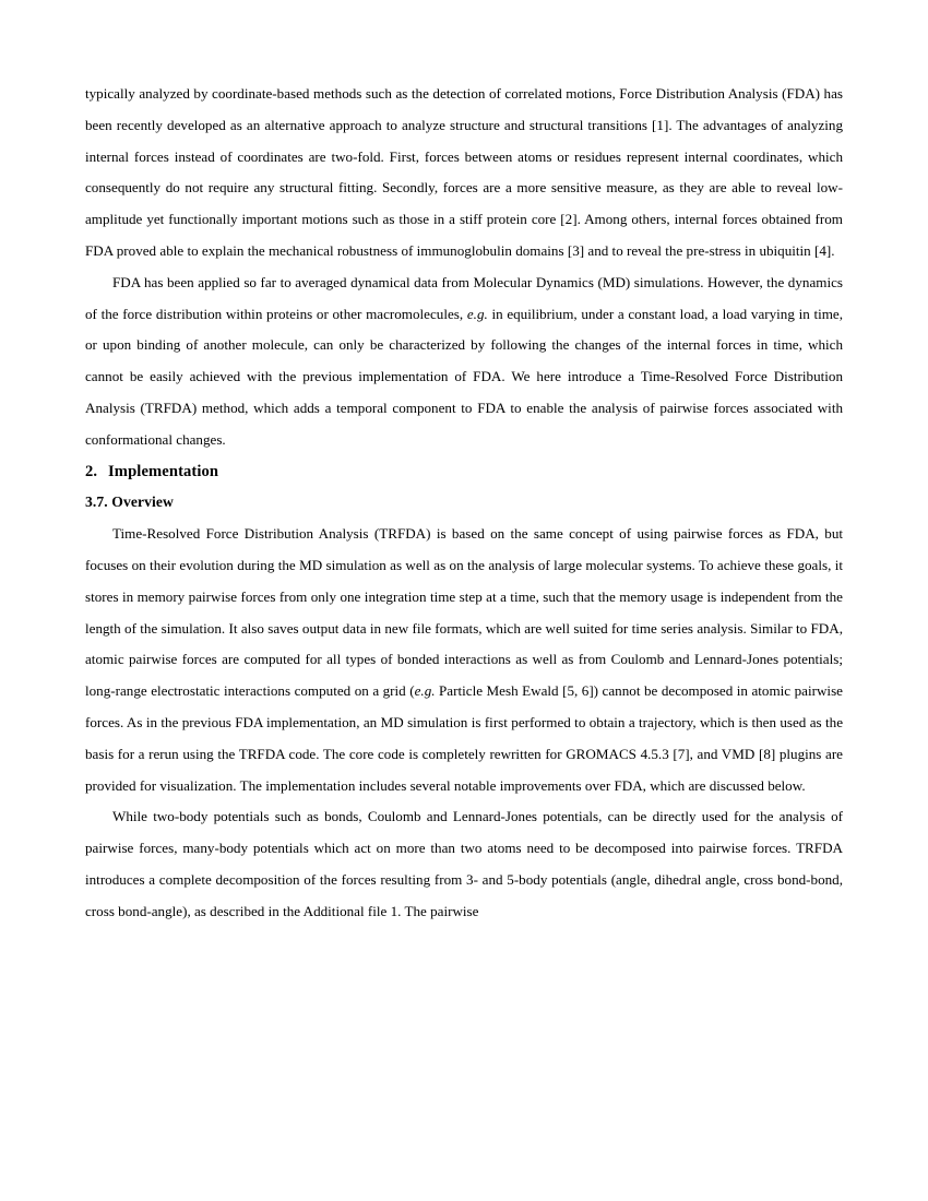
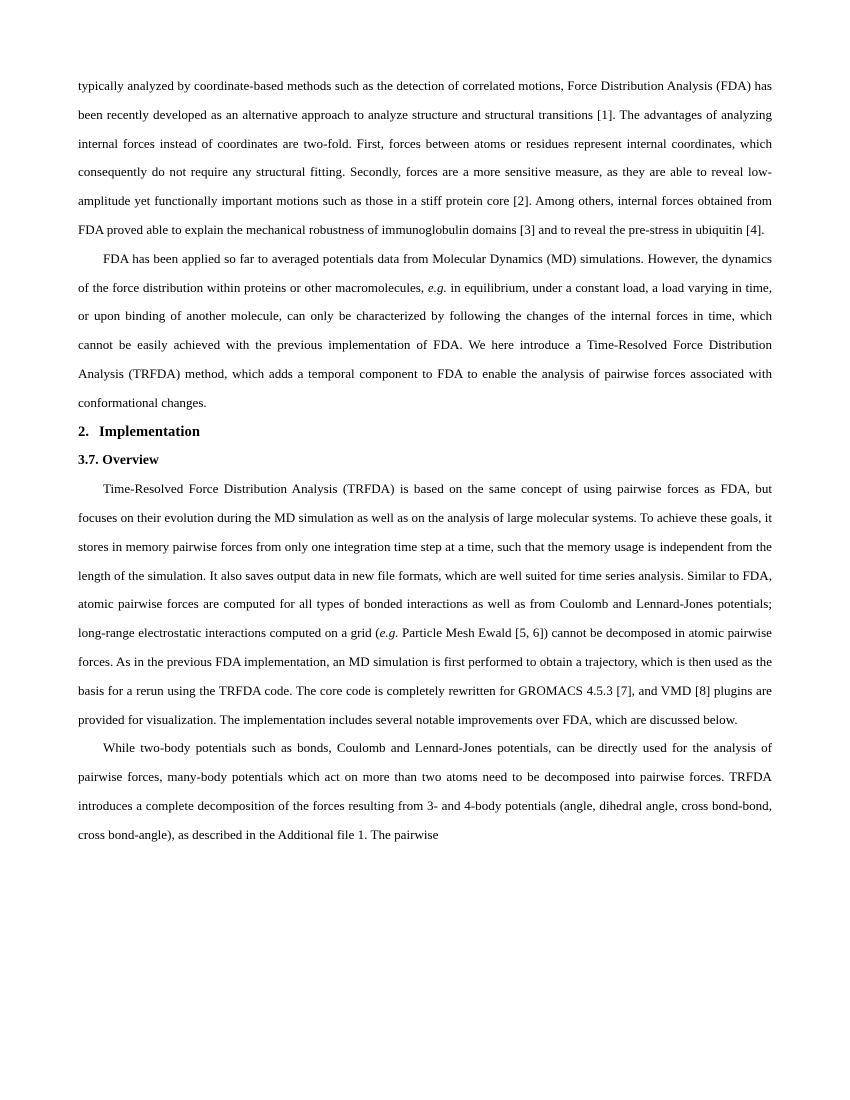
  typically analyzed by coordinate-based methods such as the detection of correlated motions, Force Distribution Analysis (FDA) has been recently developed as an alternative approach to analyze structure and structural transitions [1]. The advantages of analyzing internal forces instead of coordinates are two-fold. First, forces between atoms or residues represent internal coordinates, which consequently do not require any structural fitting. Secondly, forces are a more sensitive measure, as they are able to reveal low-amplitude yet functionally important motions such as those in a stiff protein core [2]. Among others, internal forces obtained from FDA proved able to explain the mechanical robustness of immunoglobulin domains [3] and to reveal the pre-stress in ubiquitin [4].
- FDA has been applied so far to averaged dynamical data from Molecular Dynamics (MD) simulations. However, the dynamics of the force distribution within proteins or other macromolecules, e.g. in equilibrium, under a constant load, a load varying in time, or upon binding of another molecule, can only be characterized by following the changes of the internal forces in time, which cannot be easily achieved with the previous implementation of FDA. We here introduce a Time-Resolved Force Distribution Analysis (TRFDA) method, which adds a temporal component to FDA to enable the analysis of pairwise forces associated with conformational changes.
+ FDA has been applied so far to averaged potentials data from Molecular Dynamics (MD) simulations. However, the dynamics of the force distribution within proteins or other macromolecules, e.g. in equilibrium, under a constant load, a load varying in time, or upon binding of another molecule, can only be characterized by following the changes of the internal forces in time, which cannot be easily achieved with the previous implementation of FDA. We here introduce a Time-Resolved Force Distribution Analysis (TRFDA) method, which adds a temporal component to FDA to enable the analysis of pairwise forces associated with conformational changes.
  2. Implementation
  3.7. Overview
  Time-Resolved Force Distribution Analysis (TRFDA) is based on the same concept of using pairwise forces as FDA, but focuses on their evolution during the MD simulation as well as on the analysis of large molecular systems. To achieve these goals, it stores in memory pairwise forces from only one integration time step at a time, such that the memory usage is independent from the length of the simulation. It also saves output data in new file formats, which are well suited for time series analysis. Similar to FDA, atomic pairwise forces are computed for all types of bonded interactions as well as from Coulomb and Lennard-Jones potentials; long-range electrostatic interactions computed on a grid (e.g. Particle Mesh Ewald [5, 6]) cannot be decomposed in atomic pairwise forces. As in the previous FDA implementation, an MD simulation is first performed to obtain a trajectory, which is then used as the basis for a rerun using the TRFDA code. The core code is completely rewritten for GROMACS 4.5.3 [7], and VMD [8] plugins are provided for visualization. The implementation includes several notable improvements over FDA, which are discussed below.
- While two-body potentials such as bonds, Coulomb and Lennard-Jones potentials, can be directly used for the analysis of pairwise forces, many-body potentials which act on more than two atoms need to be decomposed into pairwise forces. TRFDA introduces a complete decomposition of the forces resulting from 3- and 5-body potentials (angle, dihedral angle, cross bond-bond, cross bond-angle), as described in the Additional file 1. The pairwise
+ While two-body potentials such as bonds, Coulomb and Lennard-Jones potentials, can be directly used for the analysis of pairwise forces, many-body potentials which act on more than two atoms need to be decomposed into pairwise forces. TRFDA introduces a complete decomposition of the forces resulting from 3- and 4-body potentials (angle, dihedral angle, cross bond-bond, cross bond-angle), as described in the Additional file 1. The pairwise
